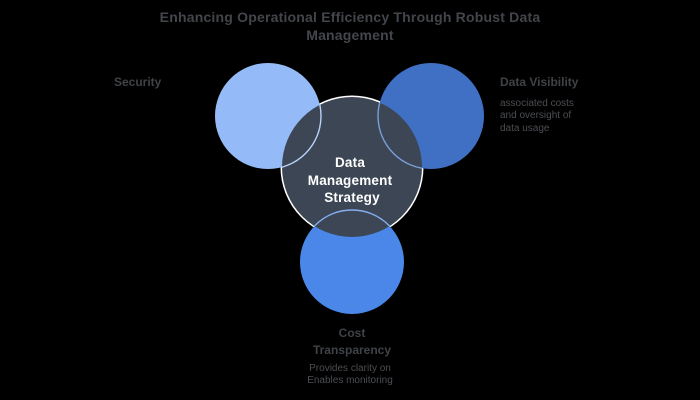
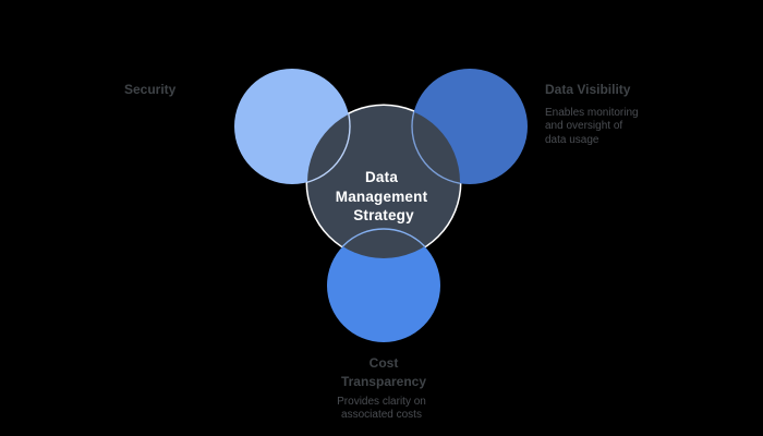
- Enhancing Operational Efficiency Through Robust Data
- Management
  Data Management Strategy
  Security
  Data Visibility
- associated costs
+ Enables monitoring
  and oversight of
  data usage
  Cost
  Transparency
  Provides clarity on
- Enables monitoring
+ associated costs
